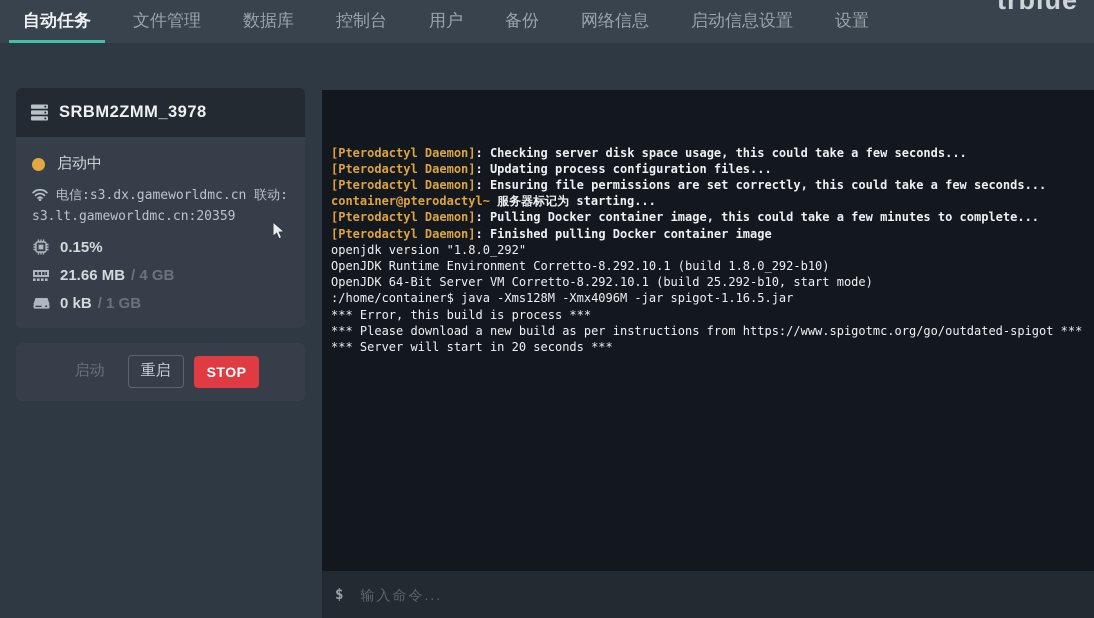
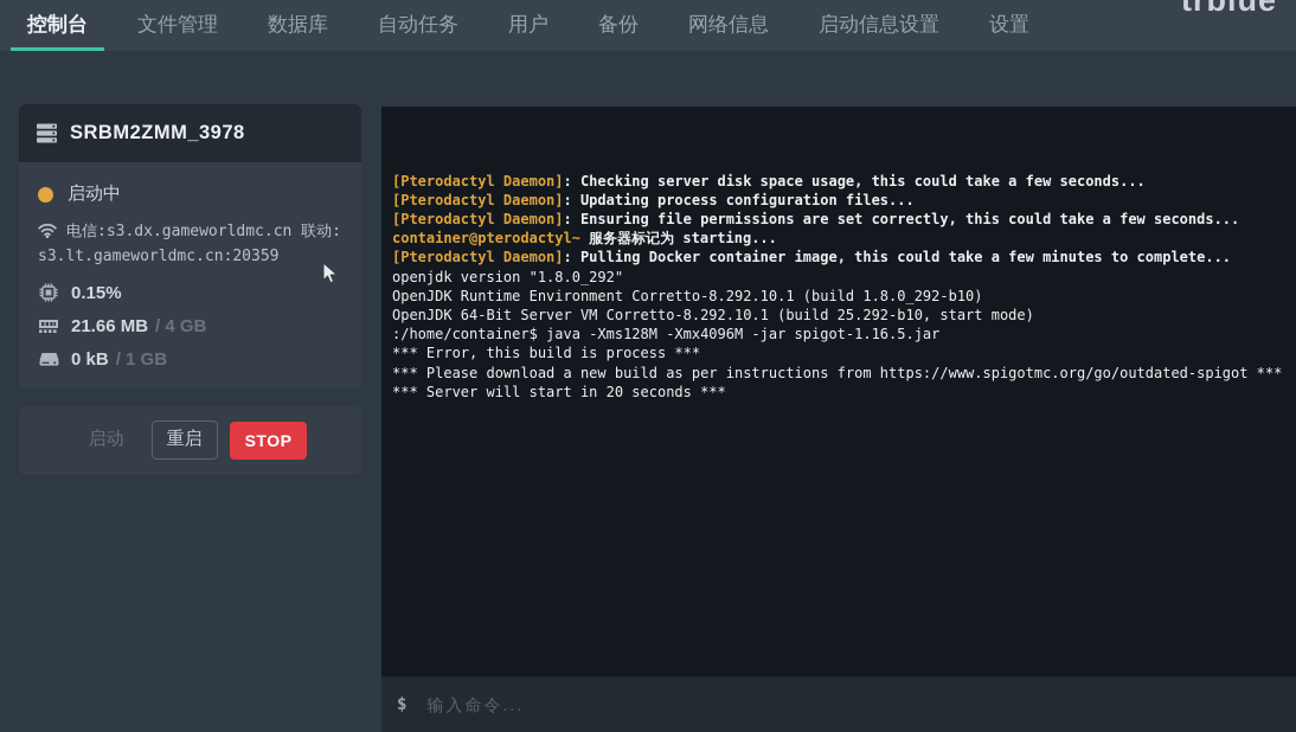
- 自动任务
+ 控制台
  文件管理
  数据库
- 控制台
+ 自动任务
  用户
  备份
  网络信息
  启动信息设置
  设置
  trblue
  SRBM2ZMM_3978
  启动中
  电信:s3.dx.gameworldmc.cn 联动:s3.lt.gameworldmc.cn:20359
  0.15%
  21.66 MB
  / 4 GB
  0 kB
  / 1 GB
  启动
  重启
  STOP
  [Pterodactyl Daemon]: Checking server disk space usage, this could take a few seconds...
  [Pterodactyl Daemon]: Updating process configuration files...
  [Pterodactyl Daemon]: Ensuring file permissions are set correctly, this could take a few seconds...
  container@pterodactyl~ 服务器标记为 starting...
  [Pterodactyl Daemon]: Pulling Docker container image, this could take a few minutes to complete...
- [Pterodactyl Daemon]: Finished pulling Docker container image
  openjdk version "1.8.0_292"
  OpenJDK Runtime Environment Corretto-8.292.10.1 (build 1.8.0_292-b10)
  OpenJDK 64-Bit Server VM Corretto-8.292.10.1 (build 25.292-b10, start mode)
  :/home/container$ java -Xms128M -Xmx4096M -jar spigot-1.16.5.jar
  *** Error, this build is process ***
  *** Please download a new build as per instructions from https://www.spigotmc.org/go/outdated-spigot ***
  *** Server will start in 20 seconds ***
  $
  输入命令...
